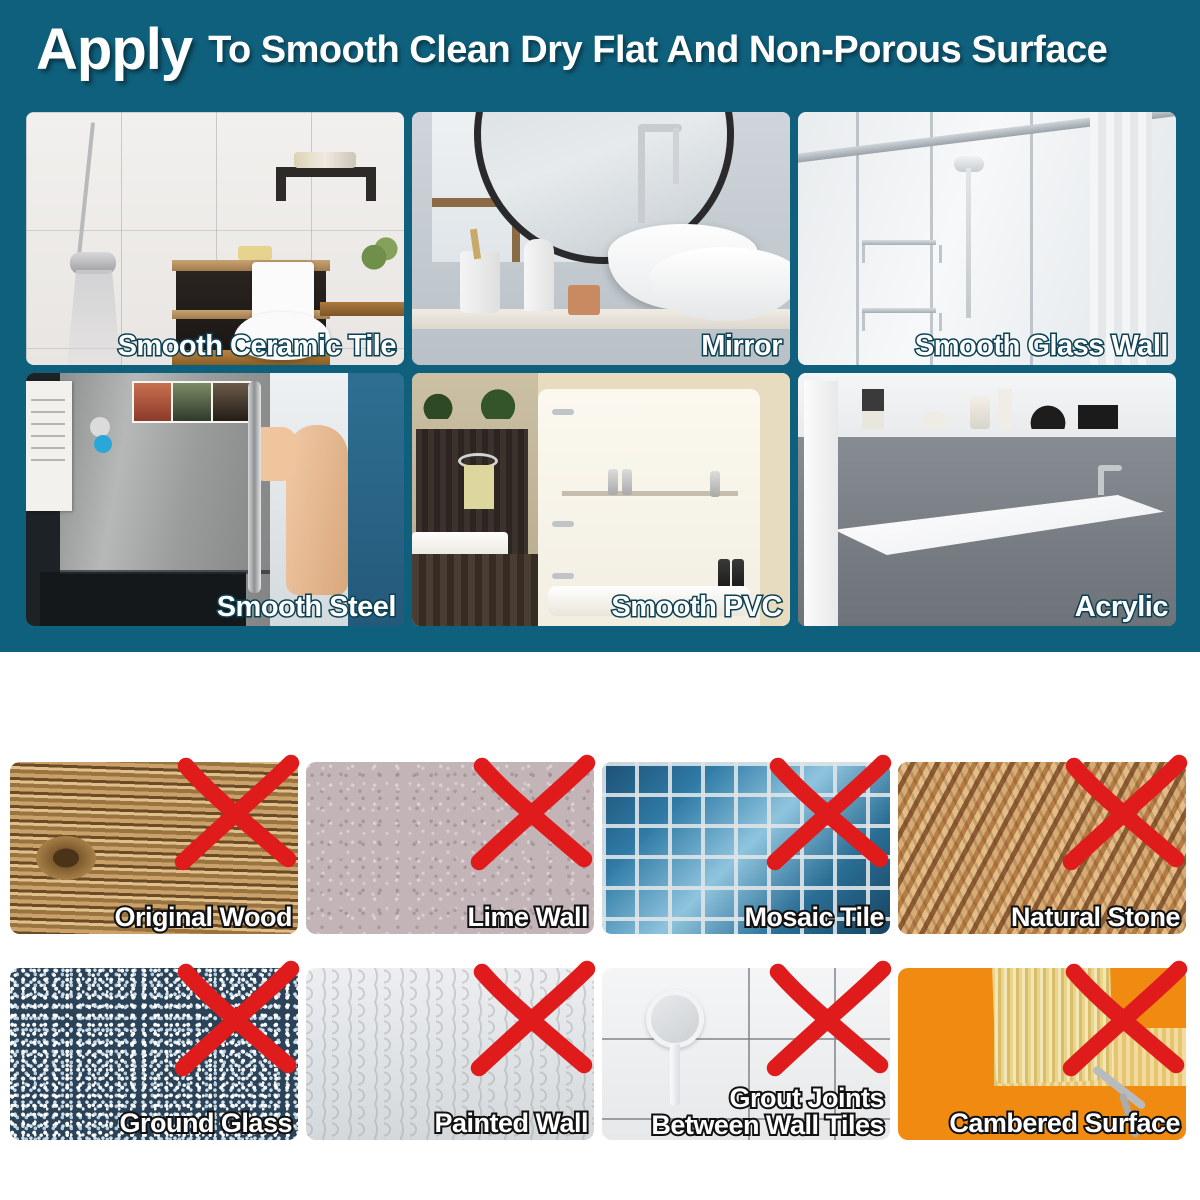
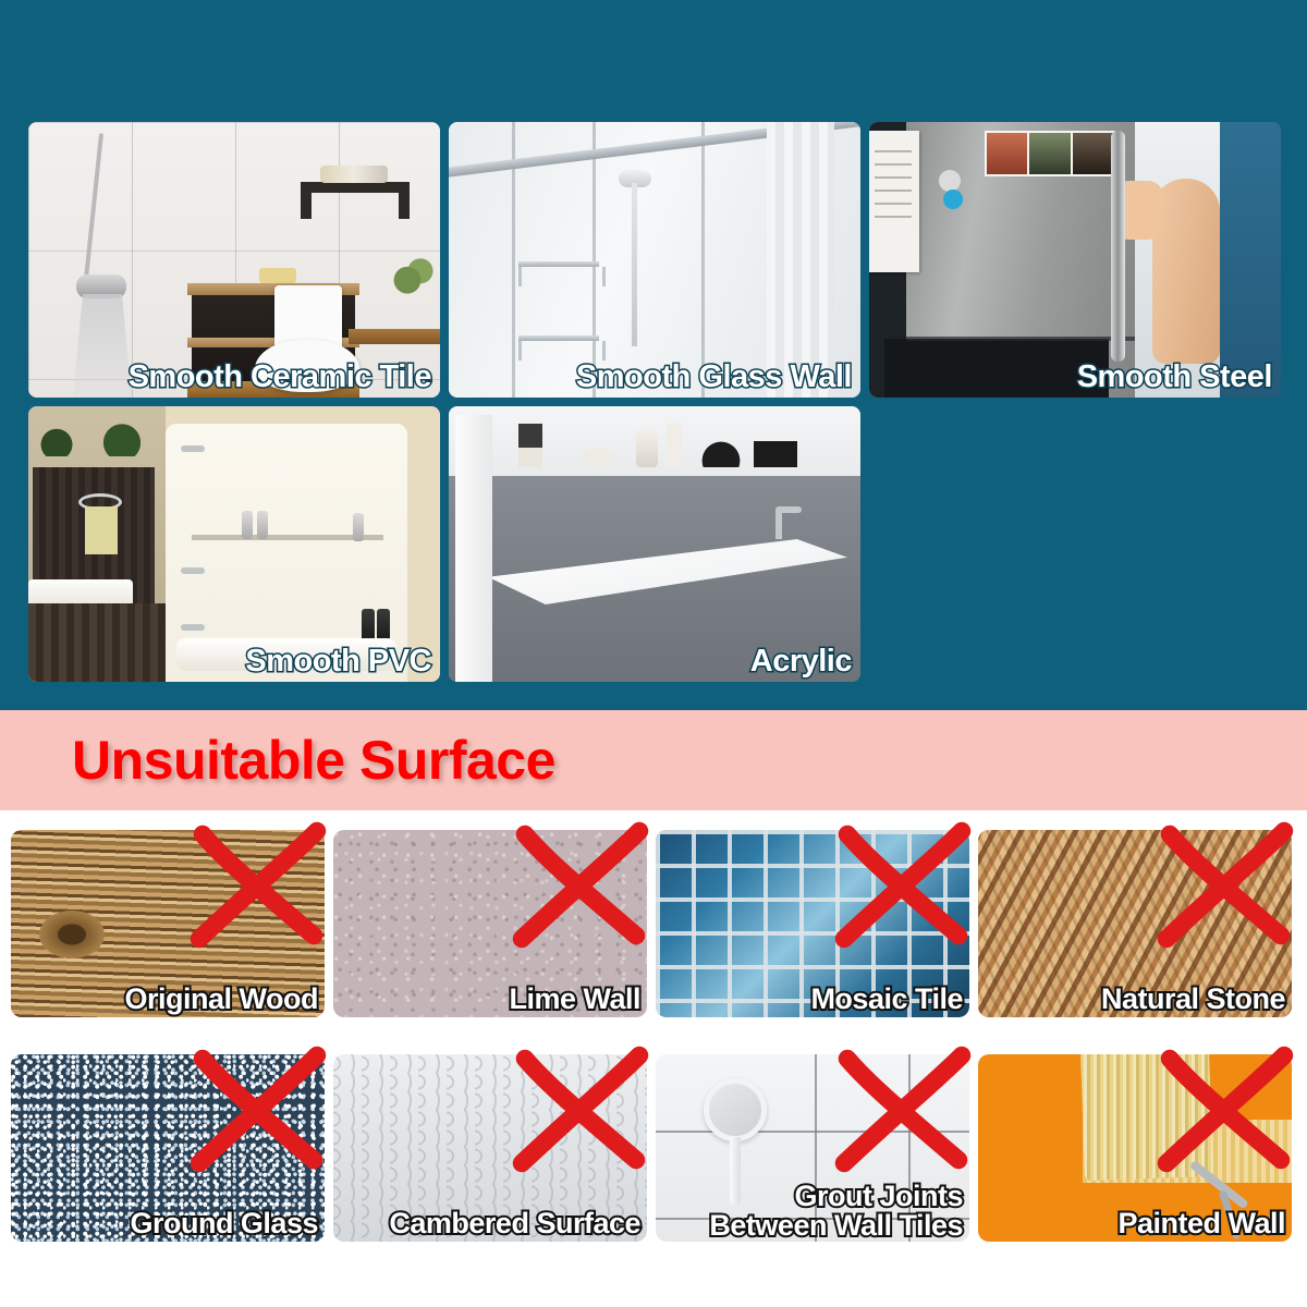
- Apply
- To Smooth Clean Dry Flat And Non-Porous Surface
  Smooth Ceramic Tile
- Mirror
  Smooth Glass Wall
  Smooth Steel
  Smooth PVC
  Acrylic
+ Unsuitable Surface
  Original Wood
  Lime Wall
  Mosaic Tile
  Natural Stone
  Ground Glass
- Painted Wall
+ Cambered Surface
  Grout Joints
  Between Wall Tiles
- Cambered Surface
+ Painted Wall
